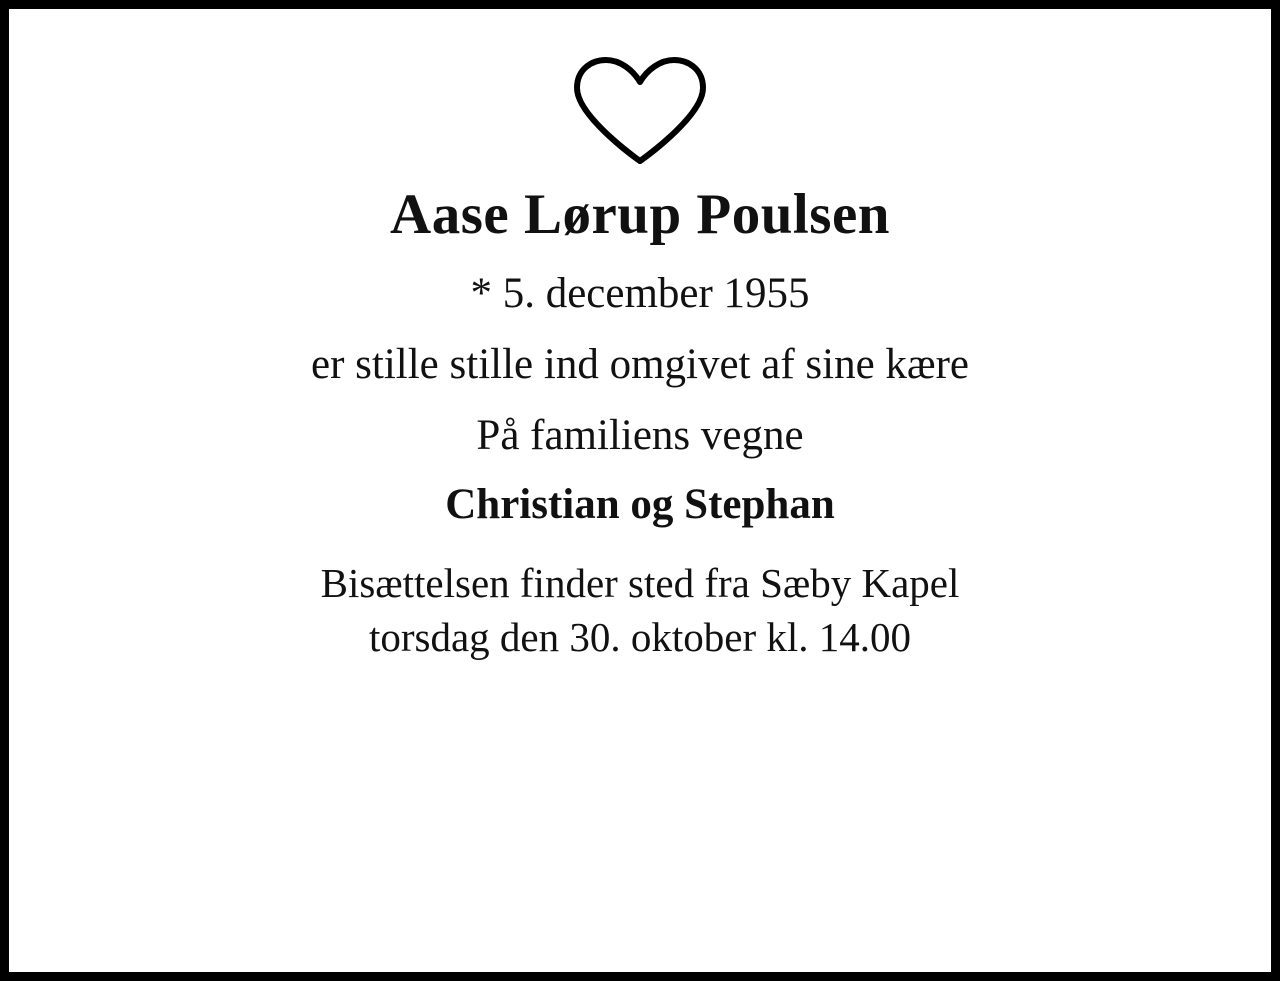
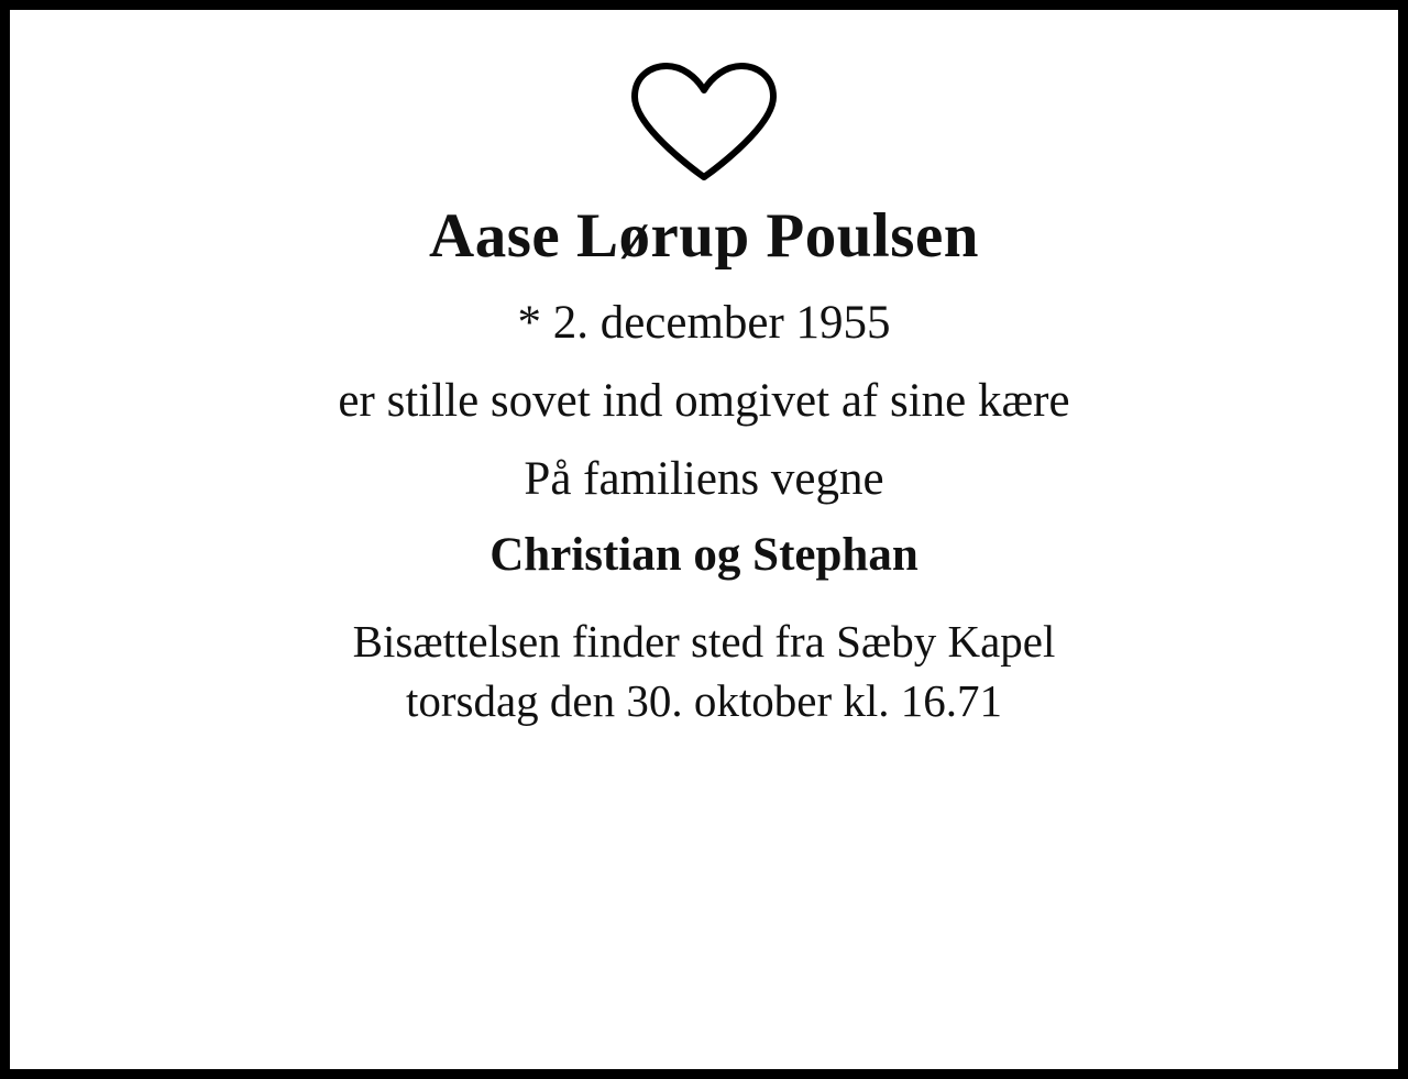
  Aase Lørup Poulsen
- * 5. december 1955
+ * 2. december 1955
- er stille stille ind omgivet af sine kære
+ er stille sovet ind omgivet af sine kære
  På familiens vegne
  Christian og Stephan
  Bisættelsen finder sted fra Sæby Kapel
- torsdag den 30. oktober kl. 14.00
+ torsdag den 30. oktober kl. 16.71
